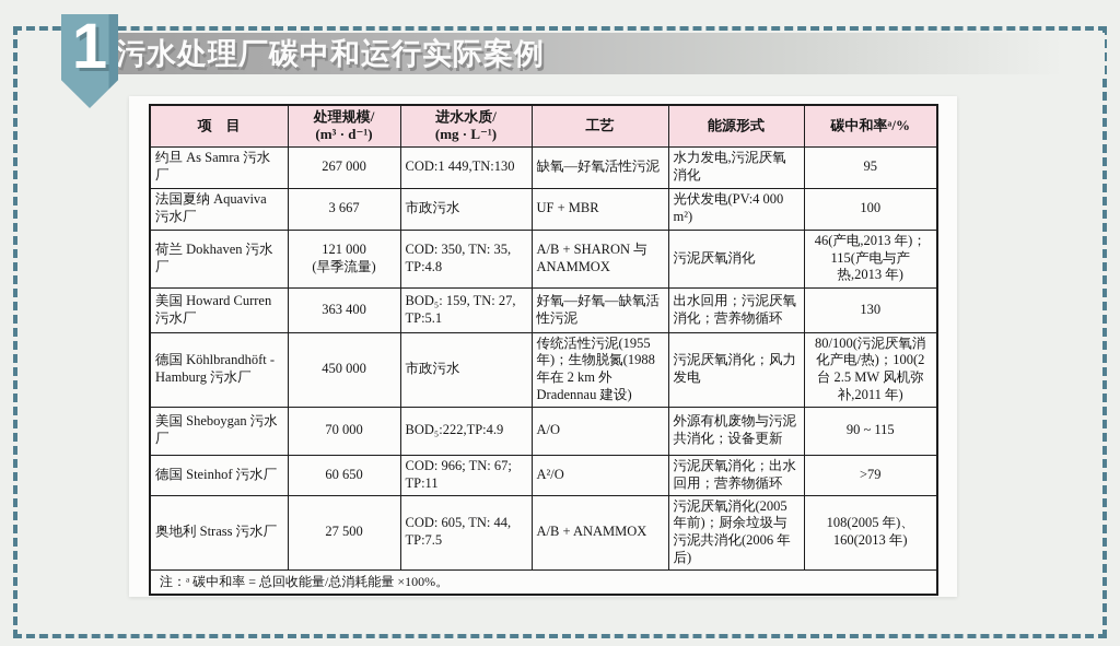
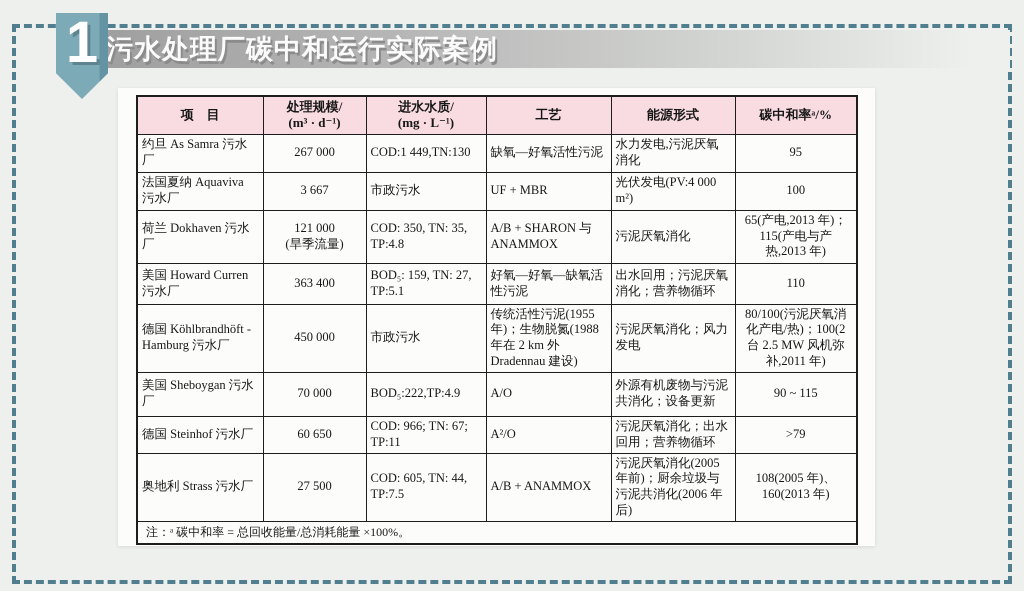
  污水处理厂碳中和运行实际案例
  1
  项 目	处理规模/ (m³ · d⁻¹)	进水水质/ (mg · L⁻¹)	工艺	能源形式	碳中和率ᵃ/%
  约旦 As Samra 污水厂	267 000	COD:1 449,TN:130	缺氧—好氧活性污泥	水力发电,污泥厌氧消化	95
  法国夏纳 Aquaviva 污水厂	3 667	市政污水	UF + MBR	光伏发电(PV:4 000 m²)	100
- 荷兰 Dokhaven 污水厂	121 000 (旱季流量)	COD: 350, TN: 35, TP:4.8	A/B + SHARON 与 ANAMMOX	污泥厌氧消化	46(产电,2013 年)；115(产电与产热,2013 年)
+ 荷兰 Dokhaven 污水厂	121 000 (旱季流量)	COD: 350, TN: 35, TP:4.8	A/B + SHARON 与 ANAMMOX	污泥厌氧消化	65(产电,2013 年)；115(产电与产热,2013 年)
- 美国 Howard Curren 污水厂	363 400	BOD₅: 159, TN: 27, TP:5.1	好氧—好氧—缺氧活性污泥	出水回用；污泥厌氧消化；营养物循环	130
+ 美国 Howard Curren 污水厂	363 400	BOD₅: 159, TN: 27, TP:5.1	好氧—好氧—缺氧活性污泥	出水回用；污泥厌氧消化；营养物循环	110
  德国 Köhlbrandhöft - Hamburg 污水厂	450 000	市政污水	传统活性污泥(1955 年)；生物脱氮(1988 年在 2 km 外 Dradennau 建设)	污泥厌氧消化；风力发电	80/100(污泥厌氧消化产电/热)；100(2 台 2.5 MW 风机弥补,2011 年)
  美国 Sheboygan 污水厂	70 000	BOD₅:222,TP:4.9	A/O	外源有机废物与污泥共消化；设备更新	90 ~ 115
  德国 Steinhof 污水厂	60 650	COD: 966; TN: 67; TP:11	A²/O	污泥厌氧消化；出水回用；营养物循环	>79
  奥地利 Strass 污水厂	27 500	COD: 605, TN: 44, TP:7.5	A/B + ANAMMOX	污泥厌氧消化(2005 年前)；厨余垃圾与污泥共消化(2006 年后)	108(2005 年)、160(2013 年)
  注：ᵃ 碳中和率 = 总回收能量/总消耗能量 ×100%。
